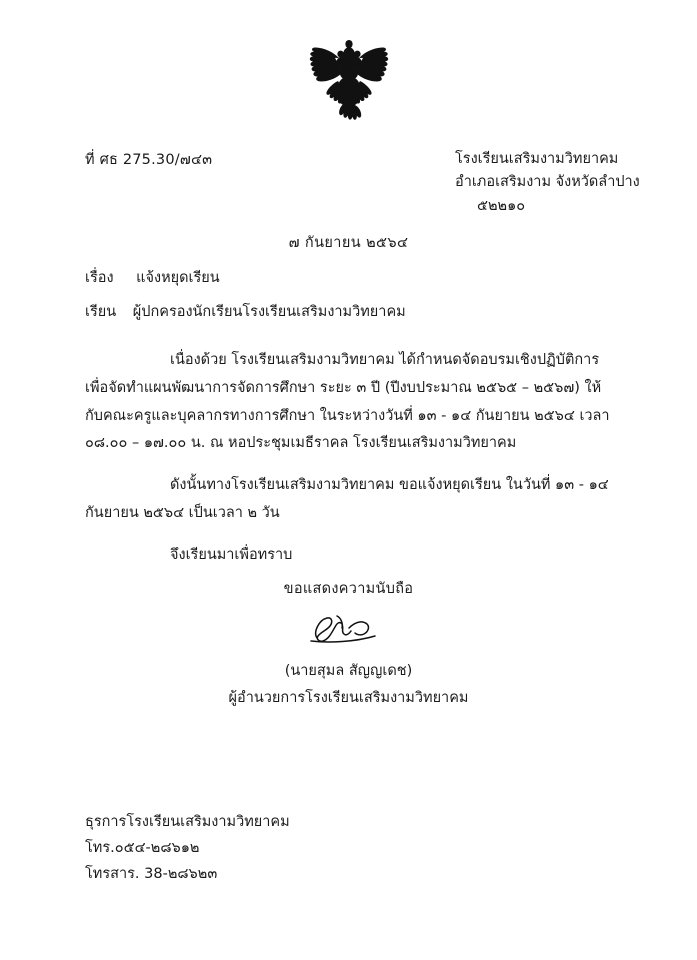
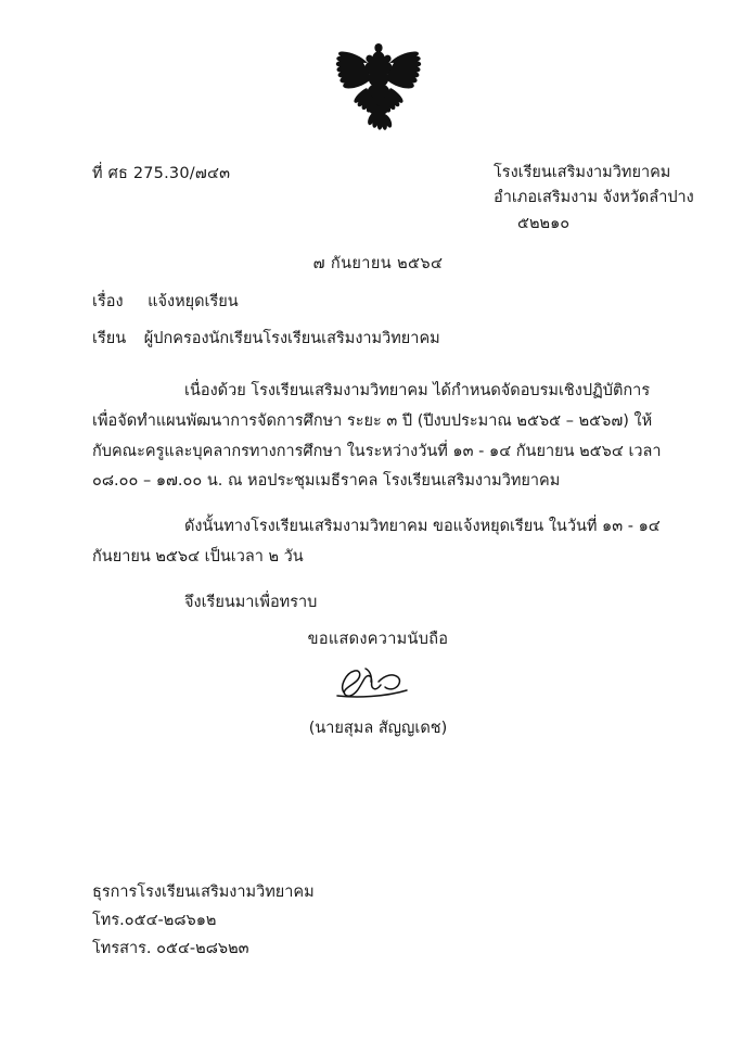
  ที่ ศธ 275.30/๗๔๓
  โรงเรียนเสริมงามวิทยาคม
  อำเภอเสริมงาม จังหวัดลำปาง
  ๕๒๒๑๐
  ๗ กันยายน ๒๕๖๔
  เรื่อง แจ้งหยุดเรียน
  เรียน ผู้ปกครองนักเรียนโรงเรียนเสริมงามวิทยาคม
  เนื่องด้วย โรงเรียนเสริมงามวิทยาคม ได้กำหนดจัดอบรมเชิงปฏิบัติการเพื่อจัดทำแผนพัฒนาการจัดการศึกษา ระยะ ๓ ปี (ปีงบประมาณ ๒๕๖๕ – ๒๕๖๗) ให้กับคณะครูและบุคลากรทางการศึกษา ในระหว่างวันที่ ๑๓ - ๑๔ กันยายน ๒๕๖๔ เวลา ๐๘.๐๐ – ๑๗.๐๐ น. ณ หอประชุมเมธีราคล โรงเรียนเสริมงามวิทยาคม
  ดังนั้นทางโรงเรียนเสริมงามวิทยาคม ขอแจ้งหยุดเรียน ในวันที่ ๑๓ - ๑๔ กันยายน ๒๕๖๔ เป็นเวลา ๒ วัน
  จึงเรียนมาเพื่อทราบ
  ขอแสดงความนับถือ
  (นายสุมล สัญญเดช)
- ผู้อำนวยการโรงเรียนเสริมงามวิทยาคม
  ธุรการโรงเรียนเสริมงามวิทยาคม
  โทร.๐๕๔-๒๘๖๑๒
- โทรสาร. 38-๒๘๖๒๓
+ โทรสาร. ๐๕๔-๒๘๖๒๓
